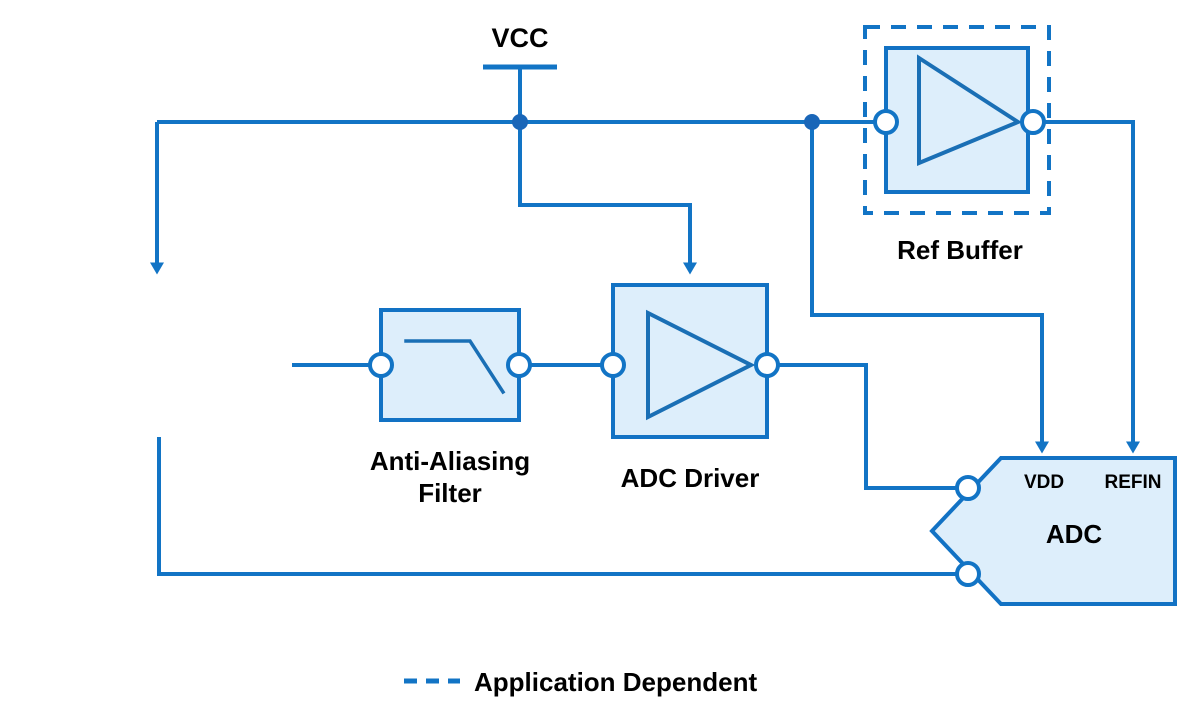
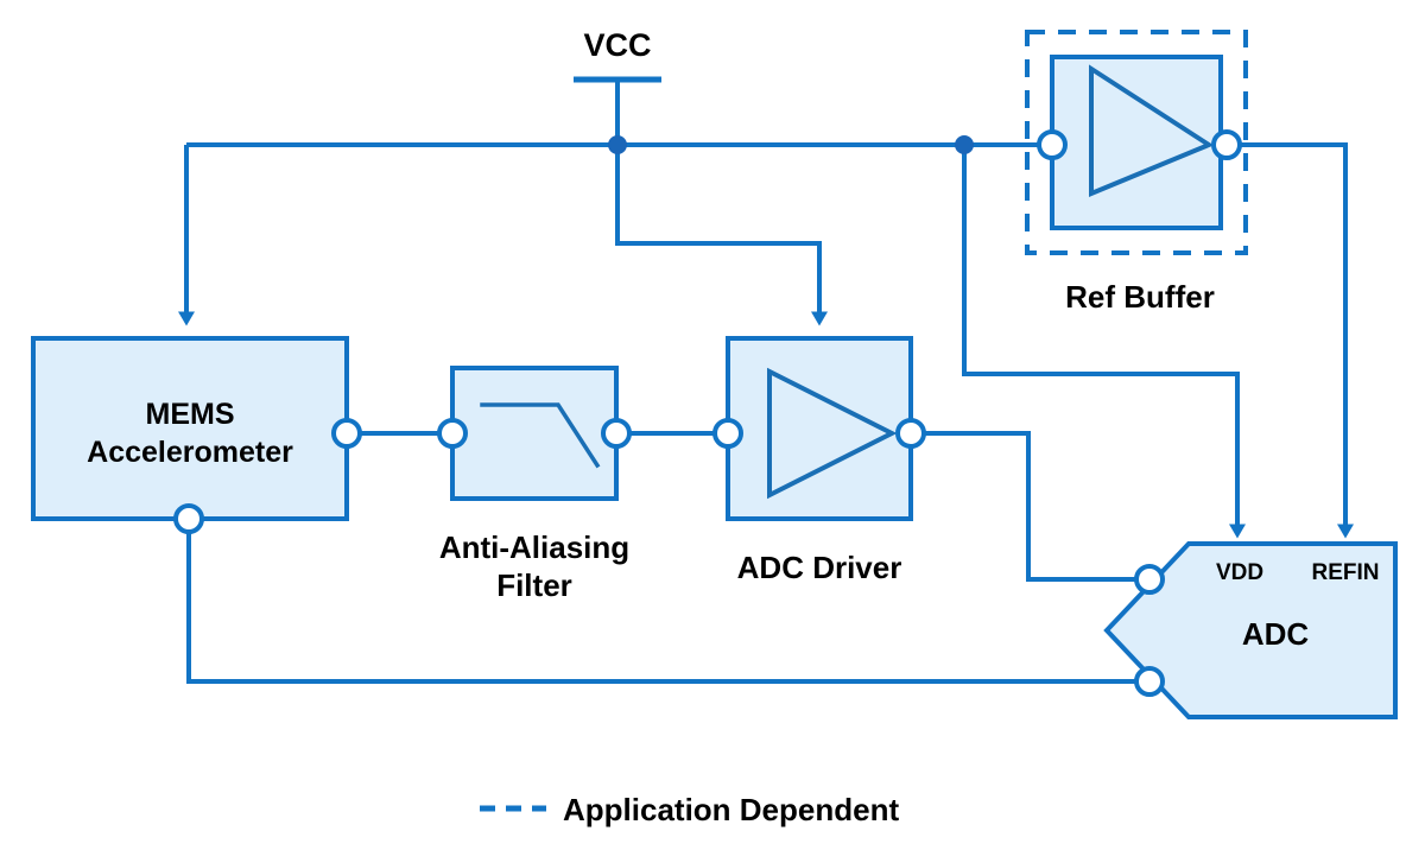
+ MEMS
+ Accelerometer
  Anti-Aliasing
  Filter
  ADC Driver
  Ref Buffer
  VDD
  REFIN
  ADC
  VCC
  Application Dependent
